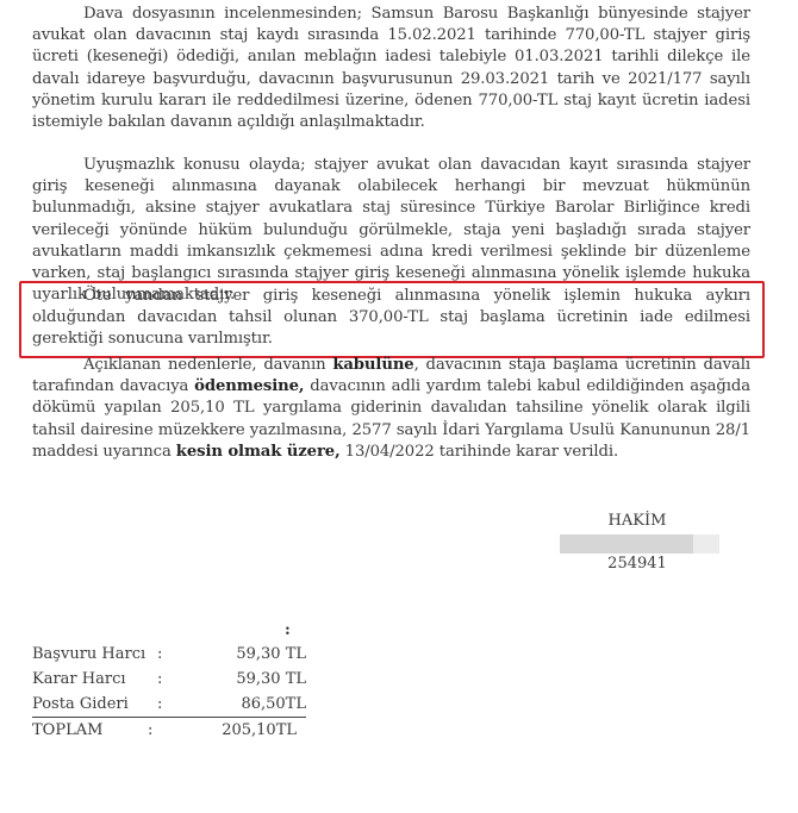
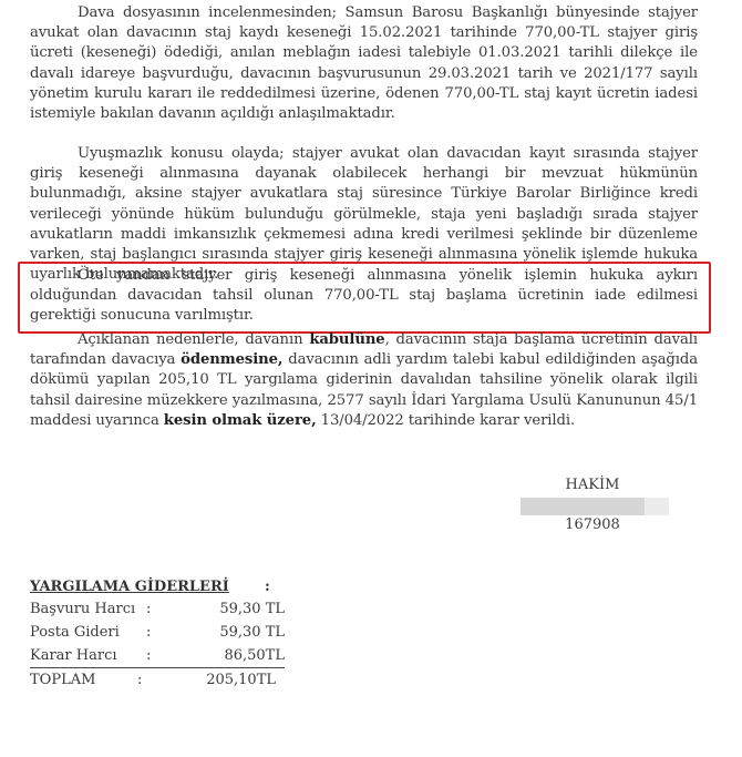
- Dava dosyasının incelenmesinden; Samsun Barosu Başkanlığı bünyesinde stajyer avukat olan davacının staj kaydı sırasında 15.02.2021 tarihinde 770,00-TL stajyer giriş ücreti (keseneği) ödediği, anılan meblağın iadesi talebiyle 01.03.2021 tarihli dilekçe ile davalı idareye başvurduğu, davacının başvurusunun 29.03.2021 tarih ve 2021/177 sayılı yönetim kurulu kararı ile reddedilmesi üzerine, ödenen 770,00-TL staj kayıt ücretin iadesi istemiyle bakılan davanın açıldığı anlaşılmaktadır.
+ Dava dosyasının incelenmesinden; Samsun Barosu Başkanlığı bünyesinde stajyer avukat olan davacının staj kaydı keseneği 15.02.2021 tarihinde 770,00-TL stajyer giriş ücreti (keseneği) ödediği, anılan meblağın iadesi talebiyle 01.03.2021 tarihli dilekçe ile davalı idareye başvurduğu, davacının başvurusunun 29.03.2021 tarih ve 2021/177 sayılı yönetim kurulu kararı ile reddedilmesi üzerine, ödenen 770,00-TL staj kayıt ücretin iadesi istemiyle bakılan davanın açıldığı anlaşılmaktadır.
  Uyuşmazlık konusu olayda; stajyer avukat olan davacıdan kayıt sırasında stajyer giriş keseneği alınmasına dayanak olabilecek herhangi bir mevzuat hükmünün bulunmadığı, aksine stajyer avukatlara staj süresince Türkiye Barolar Birliğince kredi verileceği yönünde hüküm bulunduğu görülmekle, staja yeni başladığı sırada stajyer avukatların maddi imkansızlık çekmemesi adına kredi verilmesi şeklinde bir düzenleme varken, staj başlangıcı sırasında stajyer giriş keseneği alınmasına yönelik işlemde hukuka uyarlık bulunmamaktadır.
- Öte yandan stajyer giriş keseneği alınmasına yönelik işlemin hukuka aykırı olduğundan davacıdan tahsil olunan 370,00-TL staj başlama ücretinin iade edilmesi gerektiği sonucuna varılmıştır.
+ Öte yandan stajyer giriş keseneği alınmasına yönelik işlemin hukuka aykırı olduğundan davacıdan tahsil olunan 770,00-TL staj başlama ücretinin iade edilmesi gerektiği sonucuna varılmıştır.
- Açıklanan nedenlerle, davanın kabulüne, davacının staja başlama ücretinin davalı tarafından davacıya ödenmesine, davacının adli yardım talebi kabul edildiğinden aşağıda dökümü yapılan 205,10 TL yargılama giderinin davalıdan tahsiline yönelik olarak ilgili tahsil dairesine müzekkere yazılmasına, 2577 sayılı İdari Yargılama Usulü Kanununun 28/1 maddesi uyarınca kesin olmak üzere, 13/04/2022 tarihinde karar verildi.
+ Açıklanan nedenlerle, davanın kabulüne, davacının staja başlama ücretinin davalı tarafından davacıya ödenmesine, davacının adli yardım talebi kabul edildiğinden aşağıda dökümü yapılan 205,10 TL yargılama giderinin davalıdan tahsiline yönelik olarak ilgili tahsil dairesine müzekkere yazılmasına, 2577 sayılı İdari Yargılama Usulü Kanununun 45/1 maddesi uyarınca kesin olmak üzere, 13/04/2022 tarihinde karar verildi.
  HAKİM
- 254941
+ 167908
+ YARGILAMA GİDERLERİ
  :
  Başvuru Harcı
  :
  59,30 TL
- Karar Harcı
+ Posta Gideri
  :
  59,30 TL
- Posta Gideri
+ Karar Harcı
  :
  86,50TL
  TOPLAM
  :
  205,10TL
